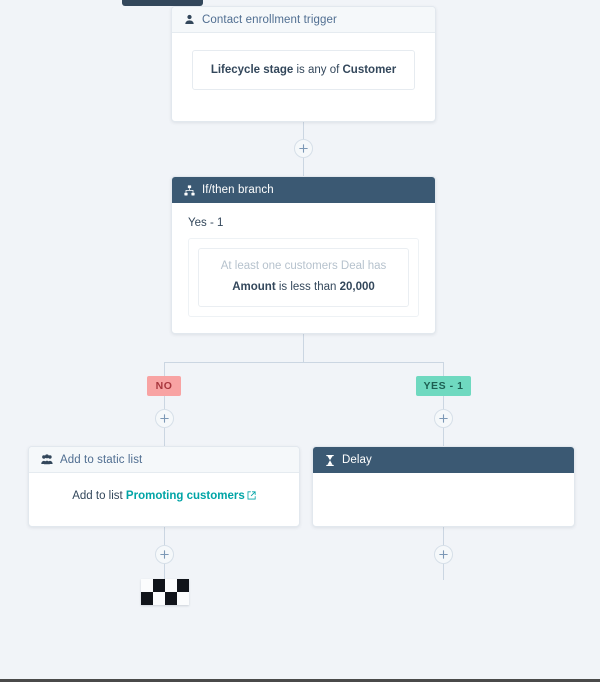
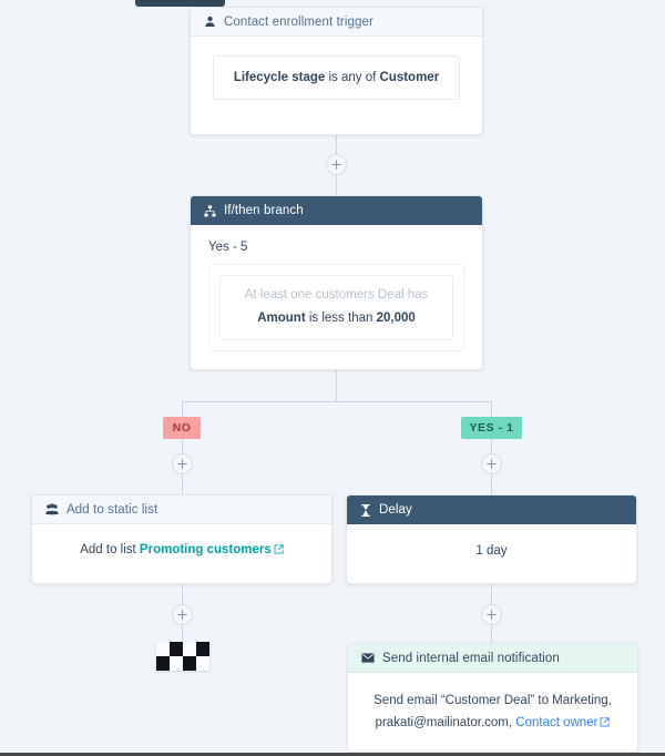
  Contact enrollment trigger
  Lifecycle stage is any of Customer
  If/then branch
- Yes - 1
+ Yes - 5
  At least one customers Deal has
  Amount is less than 20,000
  NO
  YES - 1
  Add to static list
  Add to list Promoting customers
  Delay
+ 1 day
+ Send internal email notification
+ Send email “Customer Deal” to Marketing,
+ prakati@mailinator.com, Contact owner
